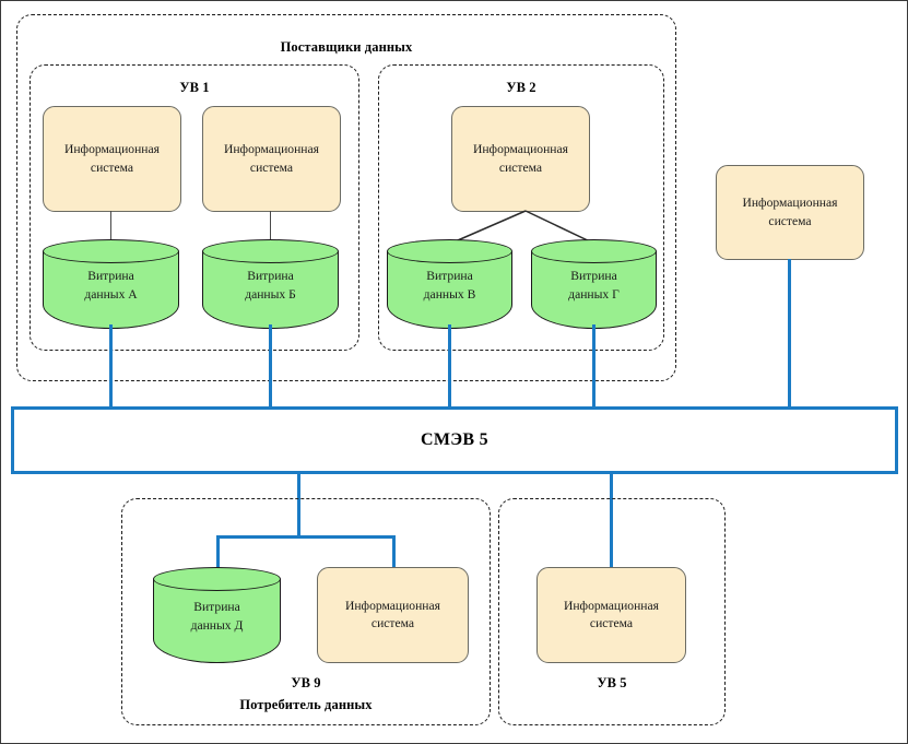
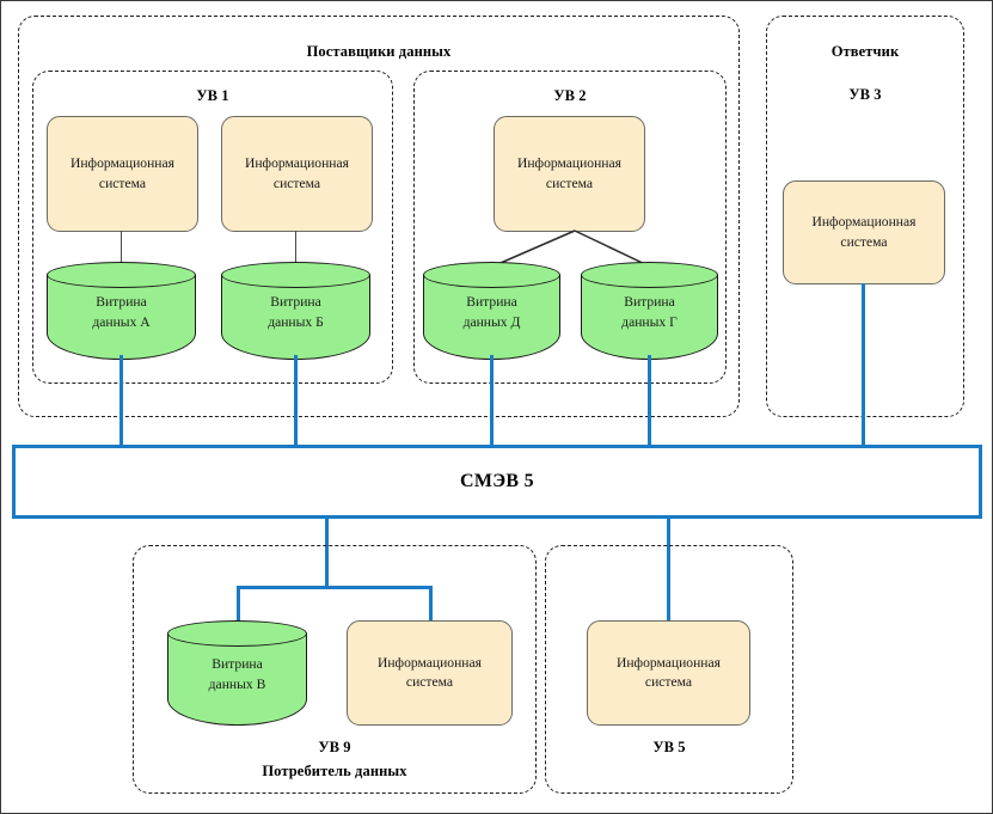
  Поставщики данных
  УВ 1
  Информационная
  система
  Витрина
  данных А
  Информационная
  система
  Витрина
  данных Б
  УВ 2
  Информационная
  система
  Витрина
- данных В
+ данных Д
  Витрина
  данных Г
+ Ответчик
+ УВ 3
  Информационная
  система
  СМЭВ 5
  УВ 9
  Потребитель данных
  Витрина
- данных Д
+ данных В
  Информационная
  система
  УВ 5
  Информационная
  система
